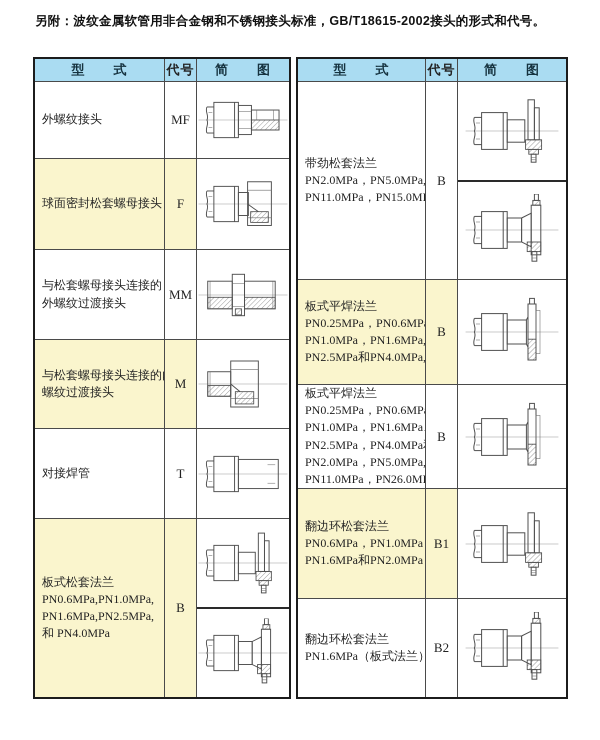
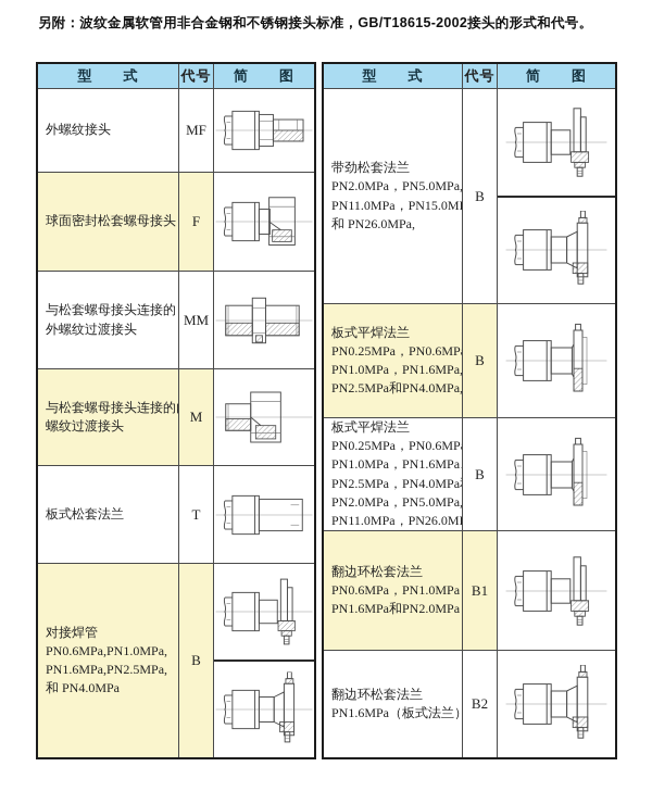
  另附：波纹金属软管用非合金钢和不锈钢接头标准，GB/T18615-2002接头的形式和代号。
  型 式
  代号
  简 图
  外螺纹接头
  MF
  球面密封松套螺母接头
  F
  与松套螺母接头连接的
  外螺纹过渡接头
  MM
  与松套螺母接头连接的
  螺纹过渡接头
  M
- 对接焊管
+ 板式松套法兰
  T
- 板式松套法兰
+ 对接焊管
  PN0.6MPa,PN1.0MPa,
  PN1.6MPa,PN2.5MPa,
  和 PN4.0MPa
  B
  型 式
  代号
  简 图
  带劲松套法兰
  PN2.0MPa，PN5.0MPa,
  PN11.0MPa，PN15.0M
+ 和 PN26.0MPa,
  B
  板式平焊法兰
  PN0.25MPa，PN0.6MP
  PN1.0MPa，PN1.6MPa,
  PN2.5MPa和PN4.0MPa,
  B
  板式平焊法兰
  PN0.25MPa，PN0.6MP
  PN1.0MPa，PN1.6MPa
  PN2.5MPa，PN4.0MPa
  PN2.0MPa，PN5.0MPa,
  PN11.0MPa，PN26.0M
  B
  翻边环松套法兰
  PN0.6MPa，PN1.0MPa
  PN1.6MPa和PN2.0MPa
  B1
  翻边环松套法兰
  PN1.6MPa（板式法兰）
  B2
